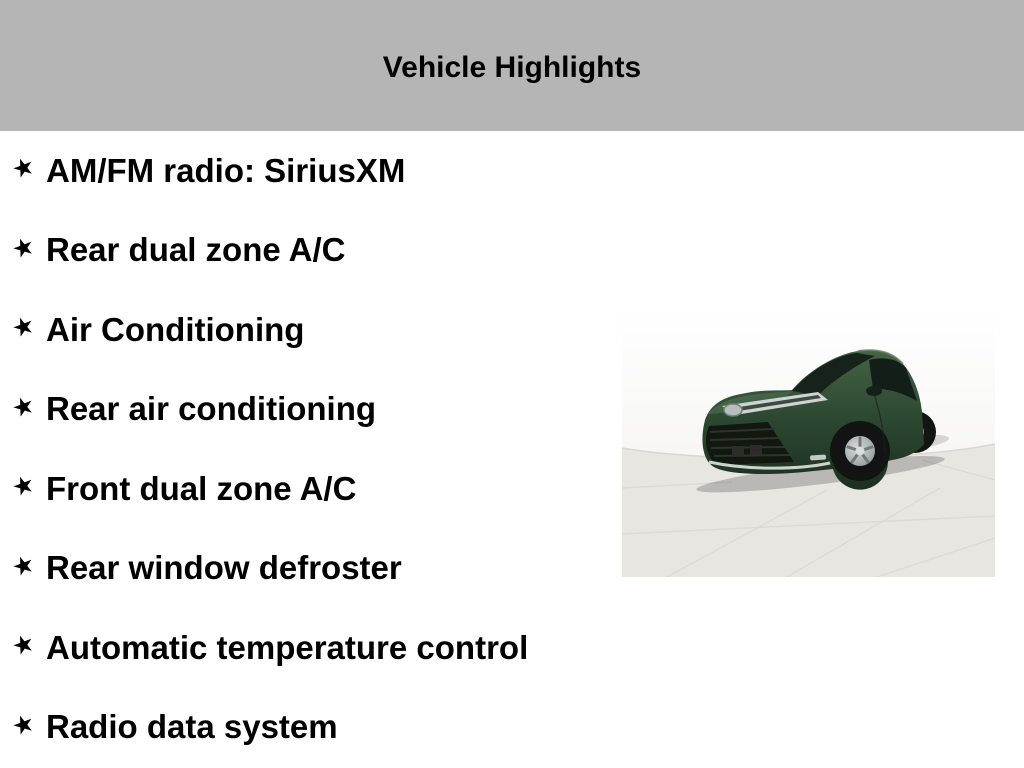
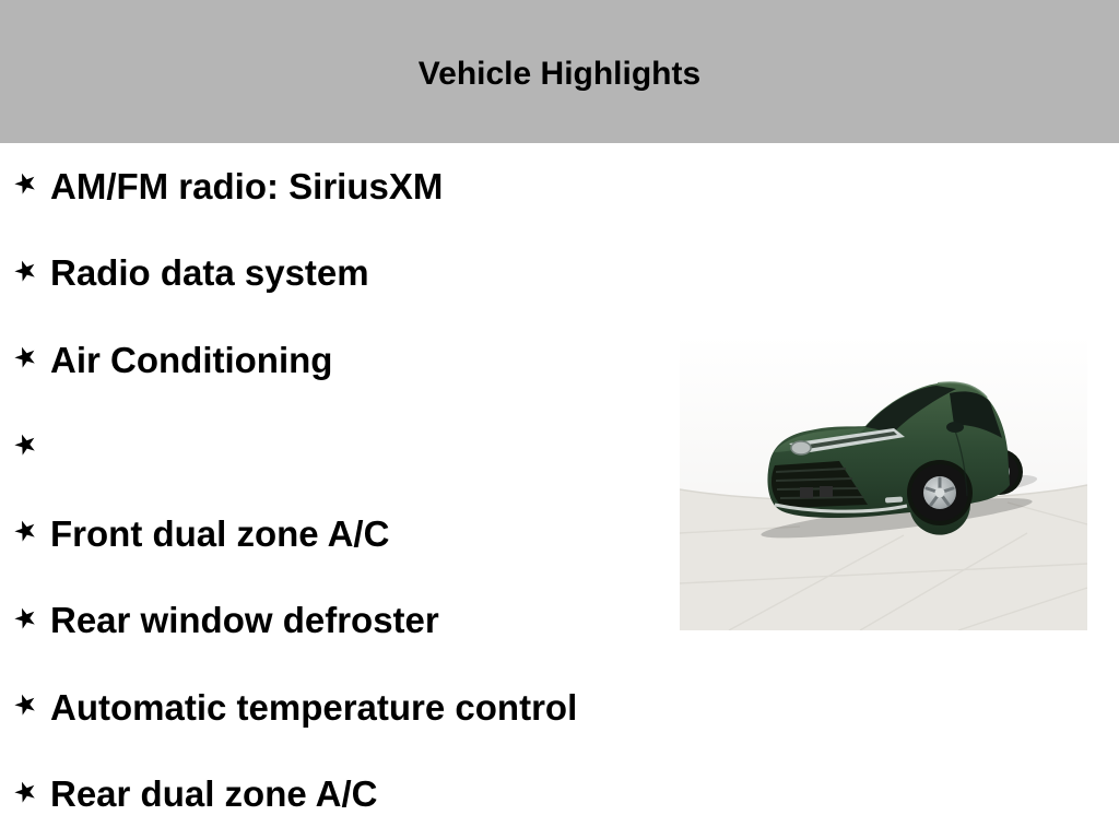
  Vehicle Highlights
  AM/FM radio: SiriusXM
- Rear dual zone A/C
+ Radio data system
  Air Conditioning
- Rear air conditioning
  Front dual zone A/C
  Rear window defroster
  Automatic temperature control
- Radio data system
+ Rear dual zone A/C
